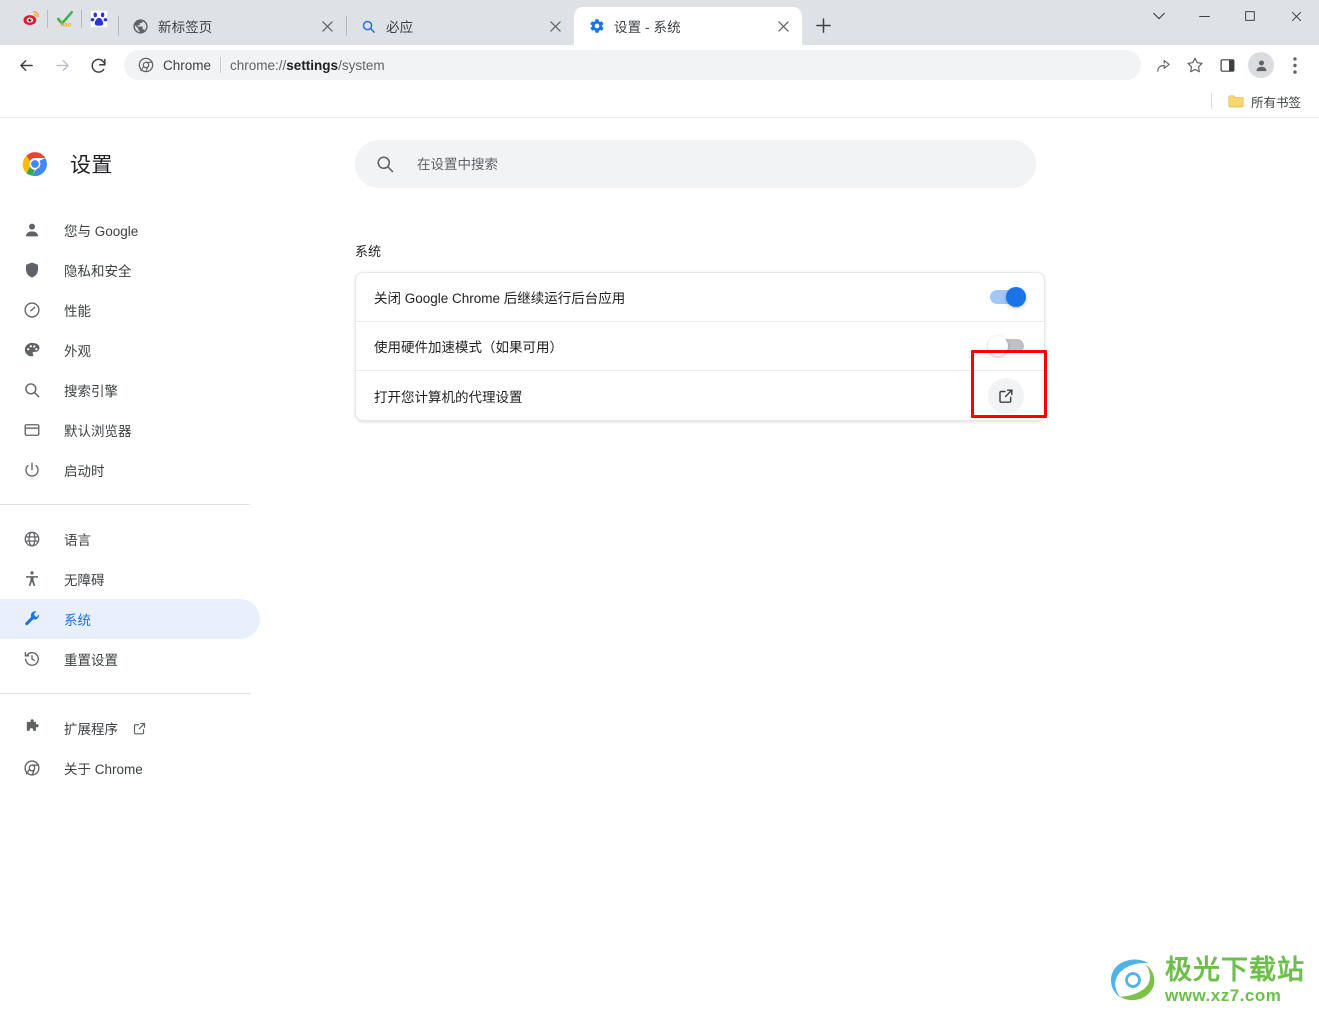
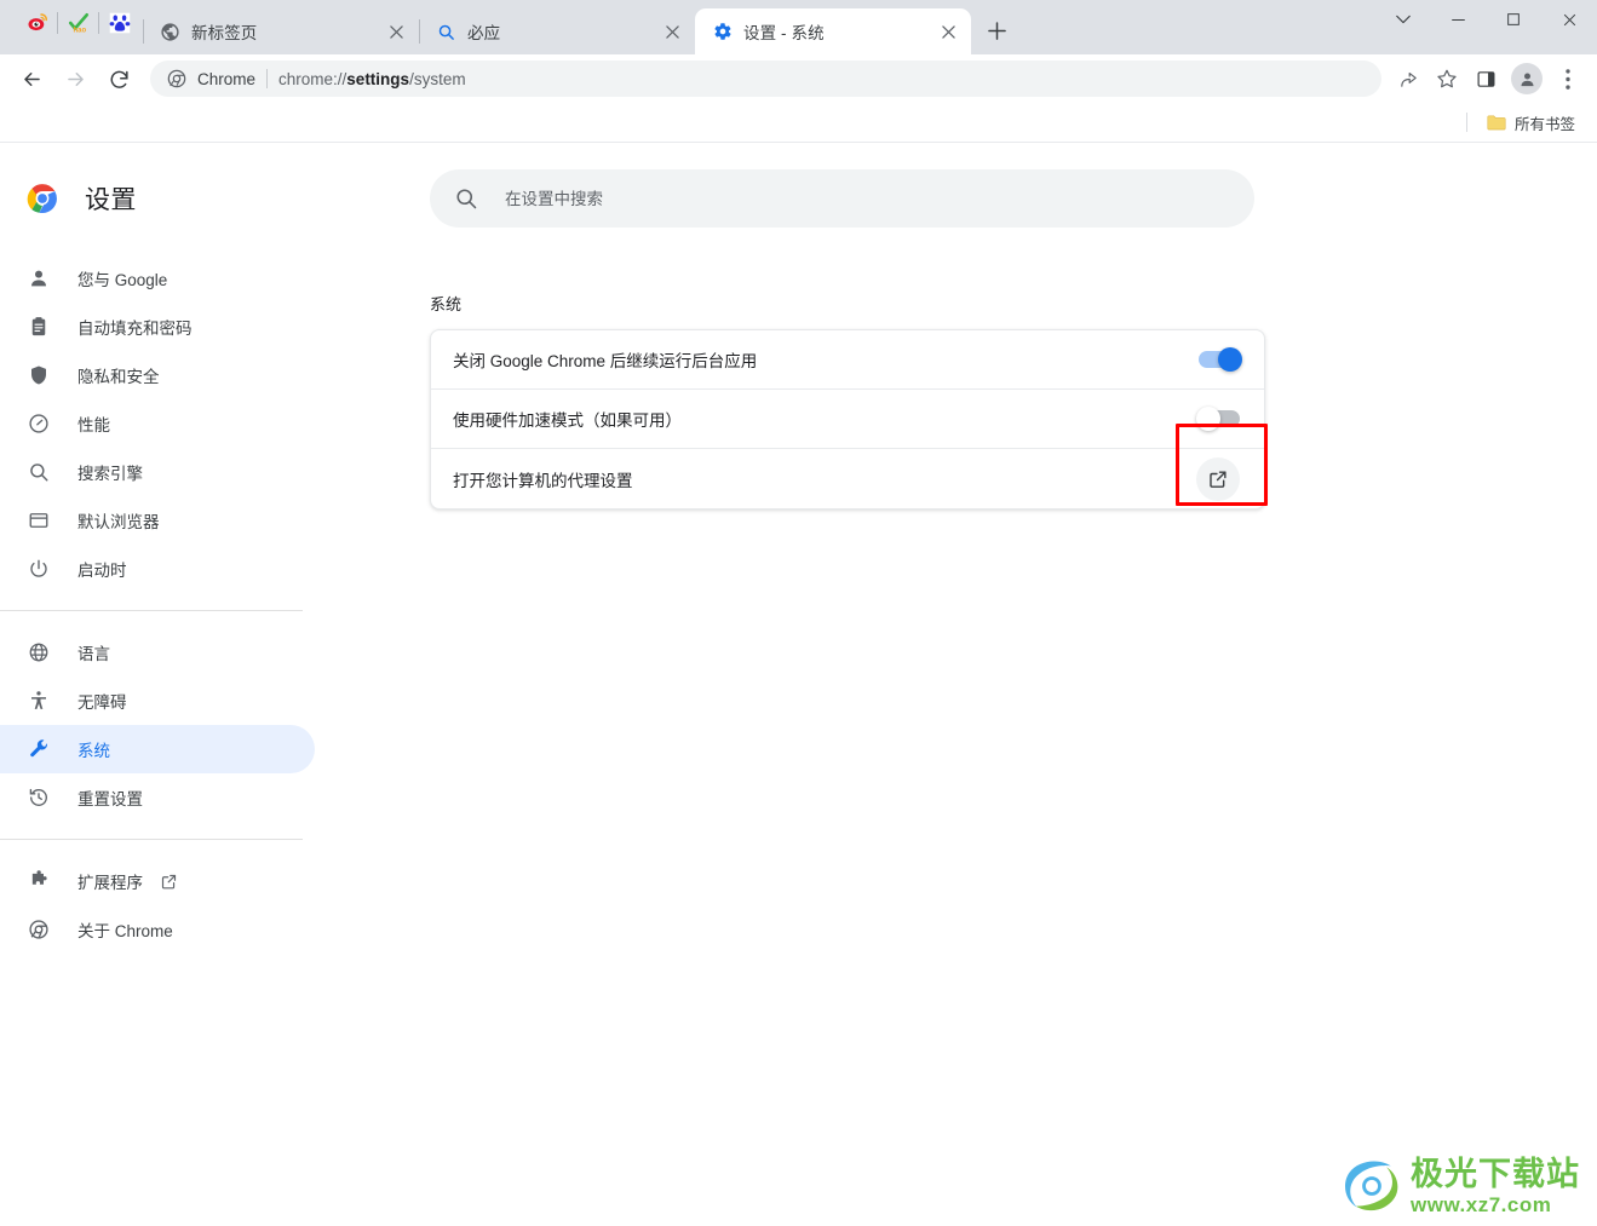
  新标签页
  必应
  设置 - 系统
  Chrome
  chrome://settings/system
  所有书签
  设置
  您与 Google
+ 自动填充和密码
  隐私和安全
  性能
- 外观
  搜索引擎
  默认浏览器
  启动时
  语言
  无障碍
  系统
  重置设置
  扩展程序
  关于 Chrome
  在设置中搜索
  系统
  关闭 Google Chrome 后继续运行后台应用
  使用硬件加速模式（如果可用）
  打开您计算机的代理设置
  极光下载站
  www.xz7.com
